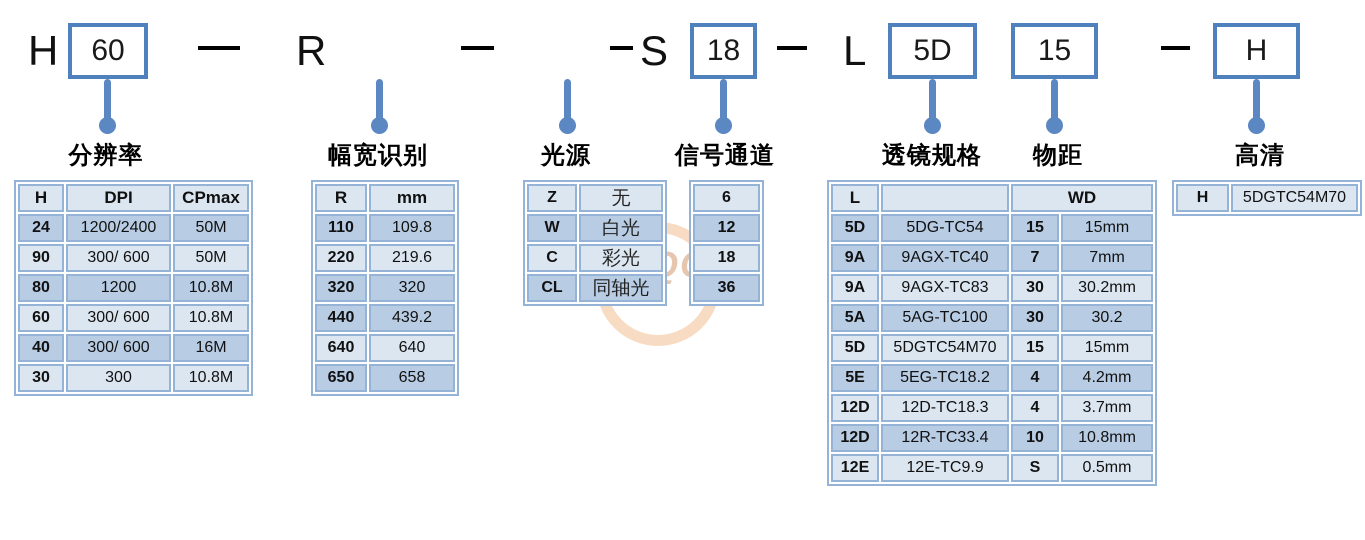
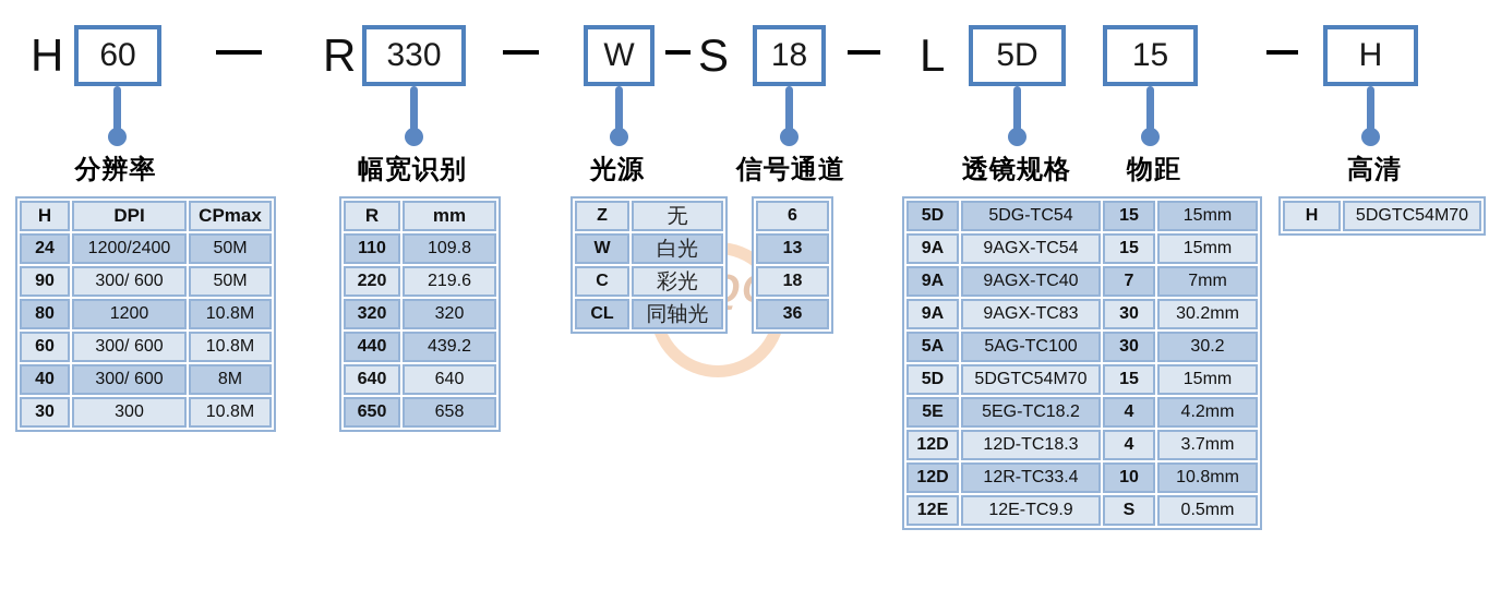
  H
  60
  R
+ 330
+ W
  S
  18
  L
  5D
  15
  H
  分辨率
  幅宽识别
  光源
  信号通道
  透镜规格
  物距
  高清
  H	DPI	CPmax
  24	1200/2400	50M
  90	300/ 600	50M
  80	1200	10.8M
  60	300/ 600	10.8M
- 40	300/ 600	16M
+ 40	300/ 600	8M
  30	300	10.8M
  R	mm
  110	109.8
  220	219.6
  320	320
  440	439.2
  640	640
  650	658
  Z	无
  W	白光
  C	彩光
  CL	同轴光
  6
- 12
+ 13
  18
  36
- L		WD
  5D	5DG-TC54	15	15mm
+ 9A	9AGX-TC54	15	15mm
  9A	9AGX-TC40	7	7mm
  9A	9AGX-TC83	30	30.2mm
  5A	5AG-TC100	30	30.2
  5D	5DGTC54M70	15	15mm
  5E	5EG-TC18.2	4	4.2mm
  12D	12D-TC18.3	4	3.7mm
  12D	12R-TC33.4	10	10.8mm
  12E	12E-TC9.9	S	0.5mm
  H	5DGTC54M70
